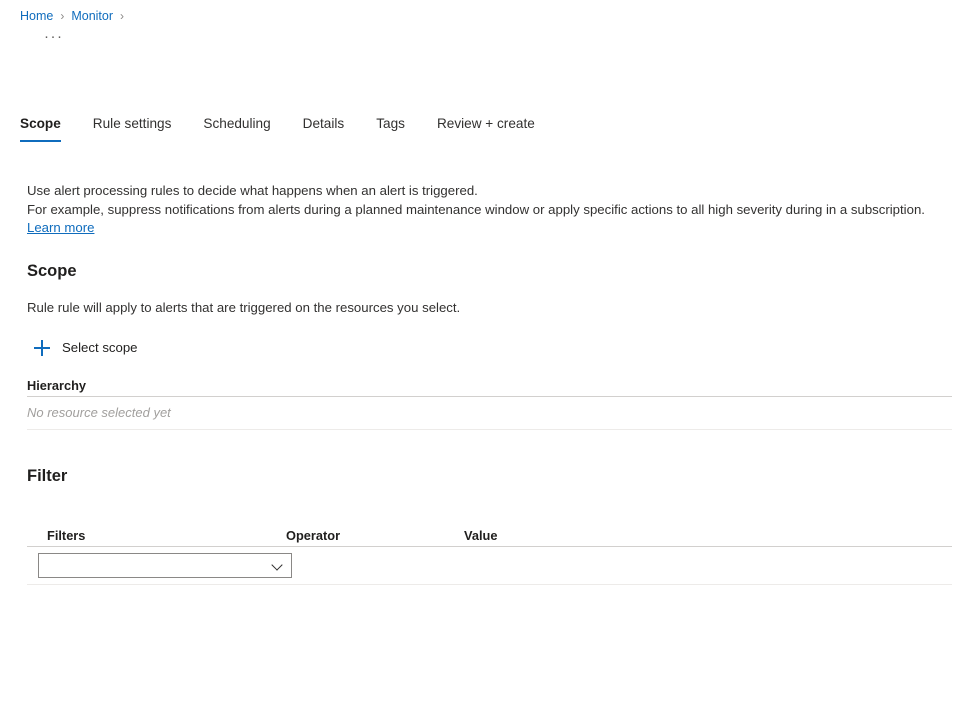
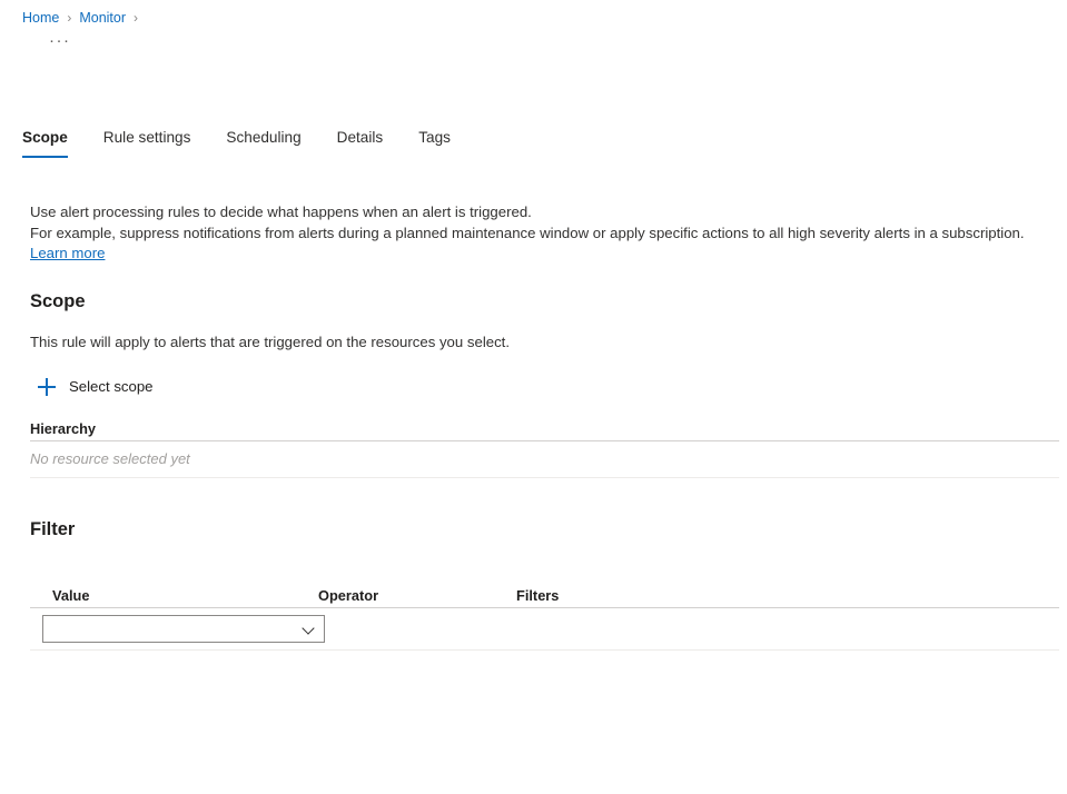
  Home
  ›
  Monitor
  ›
  ···
  Scope
  Rule settings
  Scheduling
  Details
  Tags
- Review + create
  Use alert processing rules to decide what happens when an alert is triggered.
- For example, suppress notifications from alerts during a planned maintenance window or apply specific actions to all high severity during in a subscription. Learn more
+ For example, suppress notifications from alerts during a planned maintenance window or apply specific actions to all high severity alerts in a subscription. Learn more
  Scope
- Rule rule will apply to alerts that are triggered on the resources you select.
+ This rule will apply to alerts that are triggered on the resources you select.
  Select scope
  Hierarchy
  No resource selected yet
  Filter
- Filters
+ Value
  Operator
- Value
+ Filters
